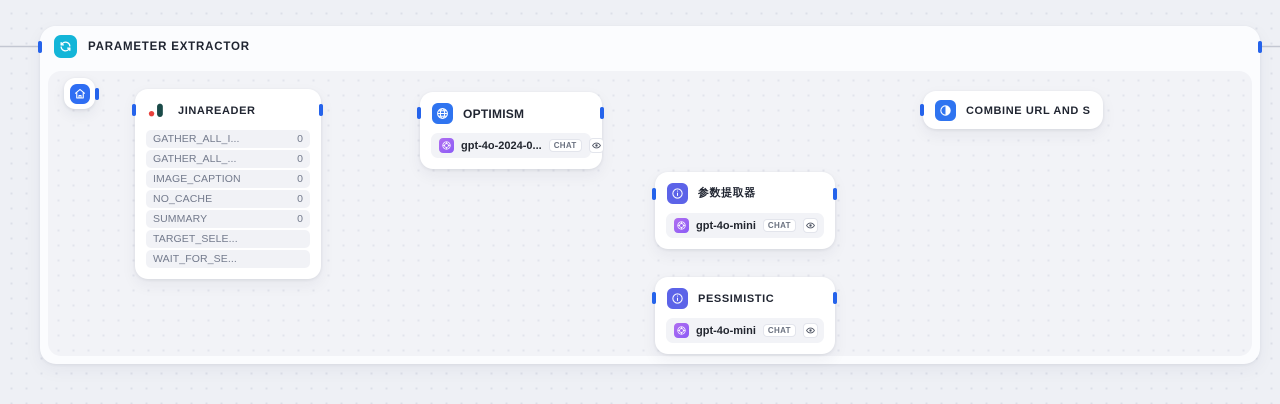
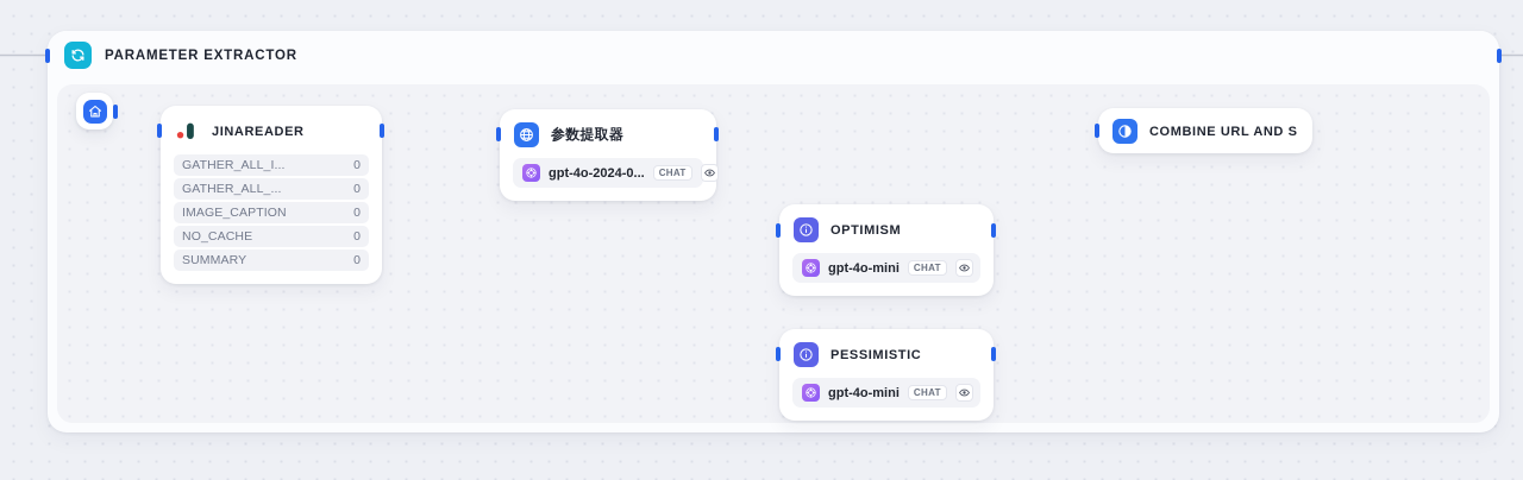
  PARAMETER EXTRACTOR
  JINAREADER
  GATHER_ALL_I...
  0
  GATHER_ALL_...
  0
  IMAGE_CAPTION
  0
  NO_CACHE
  0
  SUMMARY
  0
- TARGET_SELE...
- WAIT_FOR_SE...
- OPTIMISM
+ 参数提取器
  gpt-4o-2024-0...
  CHAT
- 参数提取器
+ OPTIMISM
  gpt-4o-mini
  CHAT
  PESSIMISTIC
  gpt-4o-mini
  CHAT
  COMBINE URL AND S
